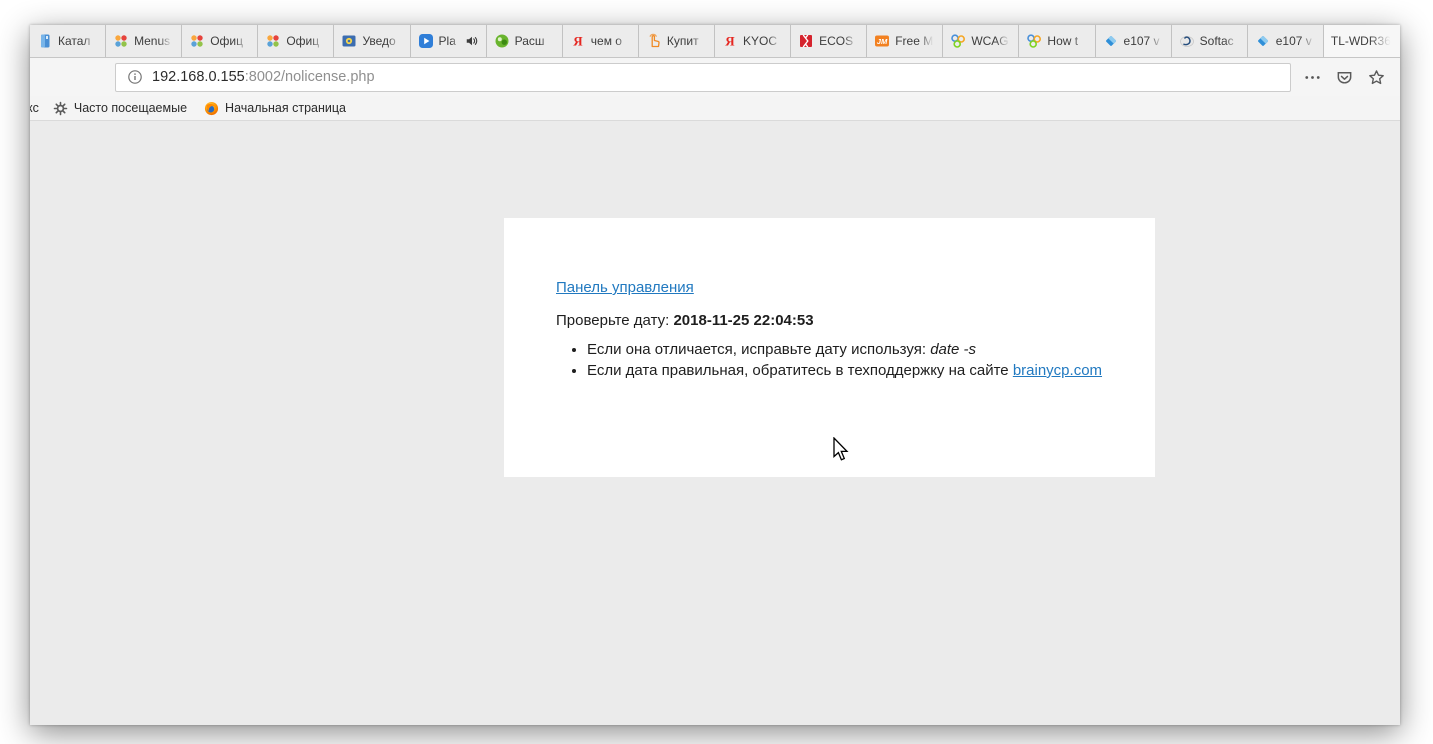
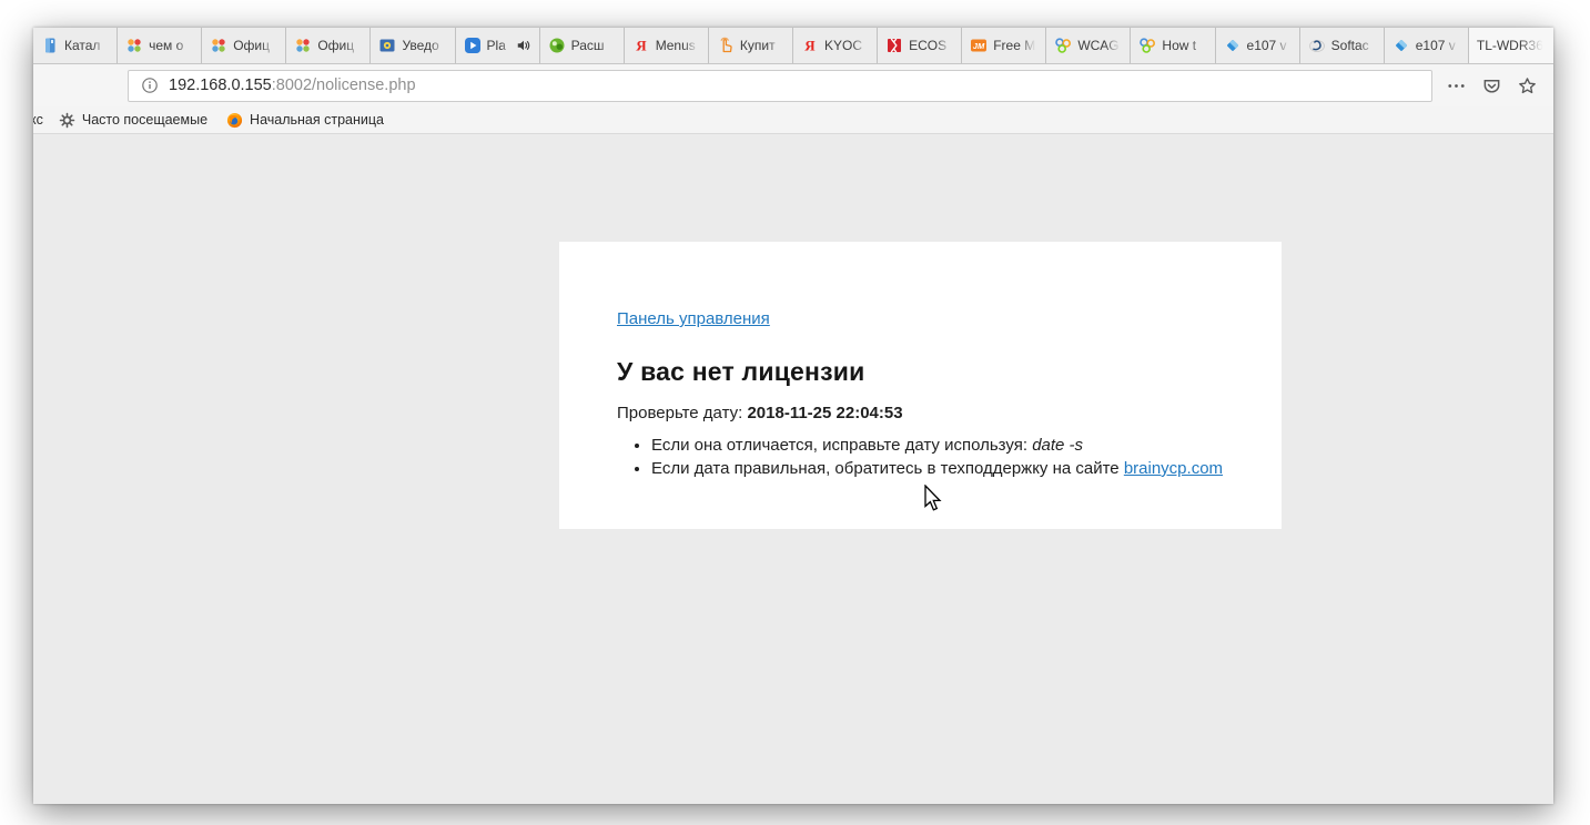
  Катал
- Menus
+ чем о
  Офиц
  Офиц
  Уведо
  Pla
  Расш
  Я
- чем о
+ Menus
  Купит
  Я
  KYOC
  ECOS
  JM
  Free M
  WCAG
  How t
  e107 v
  Softac
  e107 v
  TL-WDR36
  192.168.0.155:8002/nolicense.php
  кс
  Часто посещаемые
  Начальная страница
  Панель управления
+ У вас нет лицензии
  Проверьте дату: 2018-11-25 22:04:53
  Если она отличается, исправьте дату используя: date -s
  Если дата правильная, обратитесь в техподдержку на сайте brainycp.com
